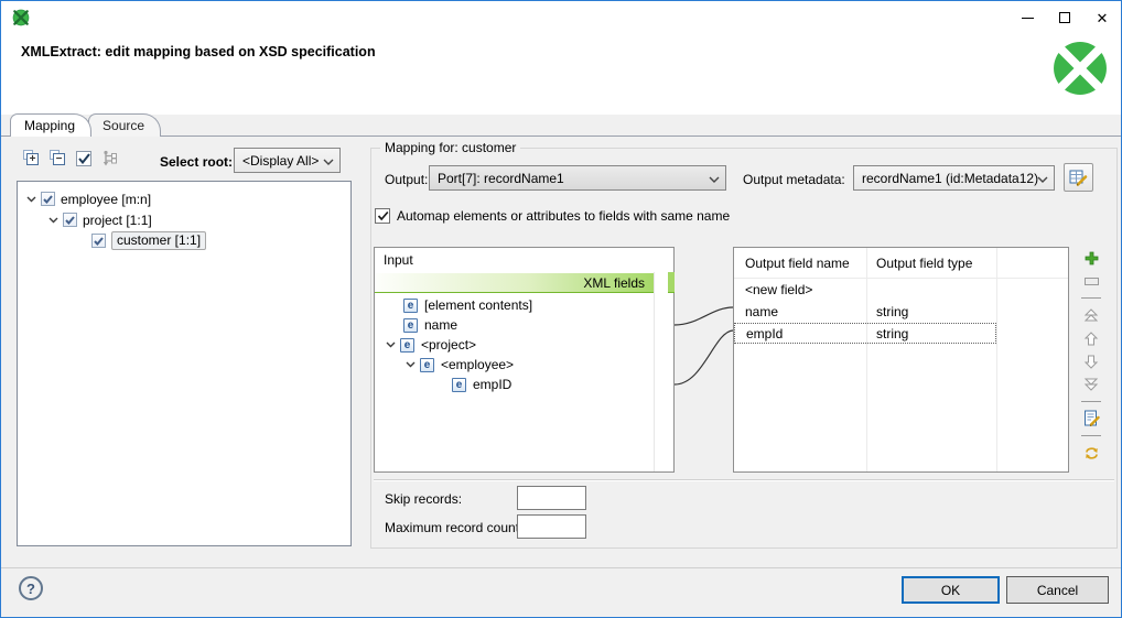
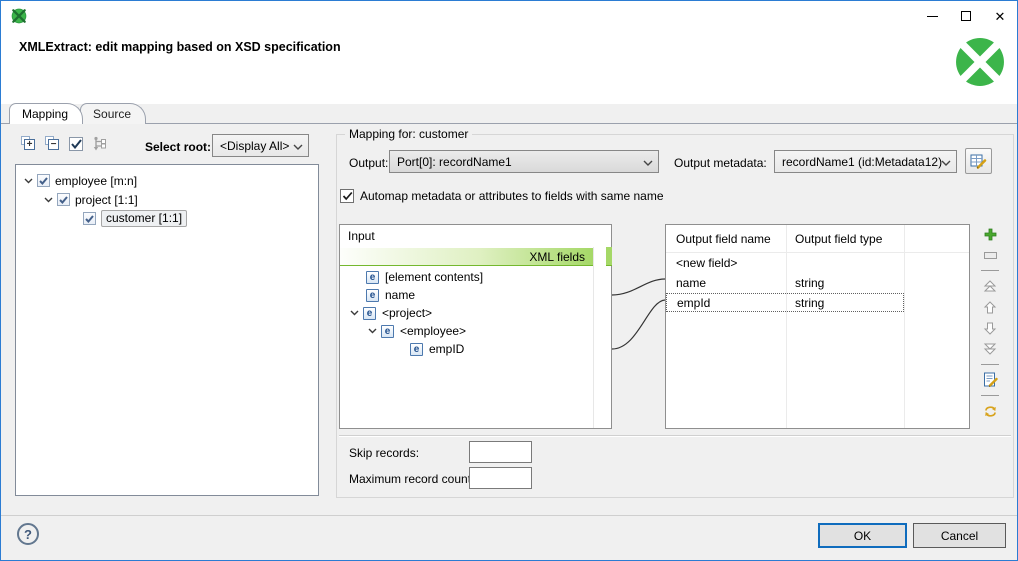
  ✕
  XMLExtract: edit mapping based on XSD specification
  Mapping
  Source
  +
  −
  Select root:
  <Display All>
  employee [m:n]
  project [1:1]
  customer [1:1]
  Mapping for: customer
  Output:
- Port[7]: recordName1
+ Port[0]: recordName1
  Output metadata:
  recordName1 (id:Metadata12)
- Automap elements or attributes to fields with same name
+ Automap metadata or attributes to fields with same name
  Input
  XML fields
  e
  [element contents]
  e
  name
  e
  <project>
  e
  <employee>
  e
  empID
  Output field name
  Output field type
  <new field>
  name
  string
  empId
  string
  Skip records:
  Maximum record coun
  ?
  OK
  Cancel
